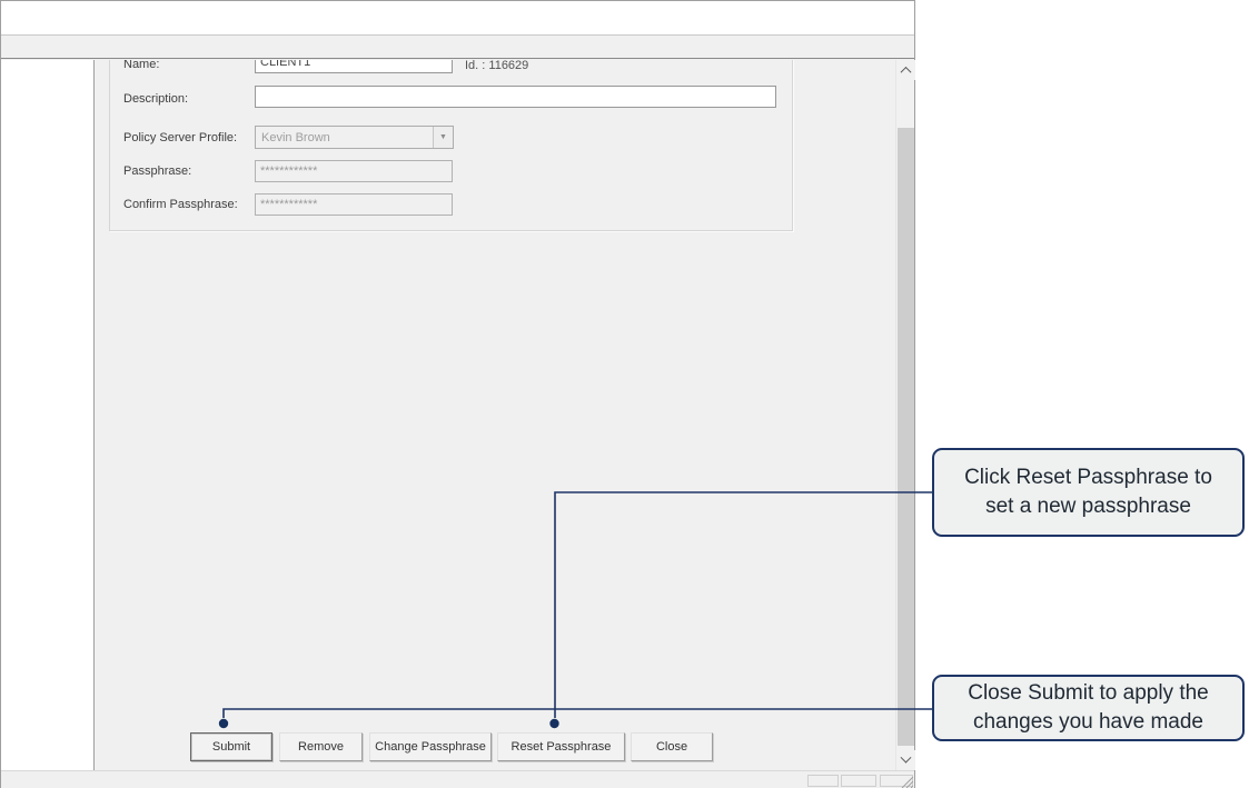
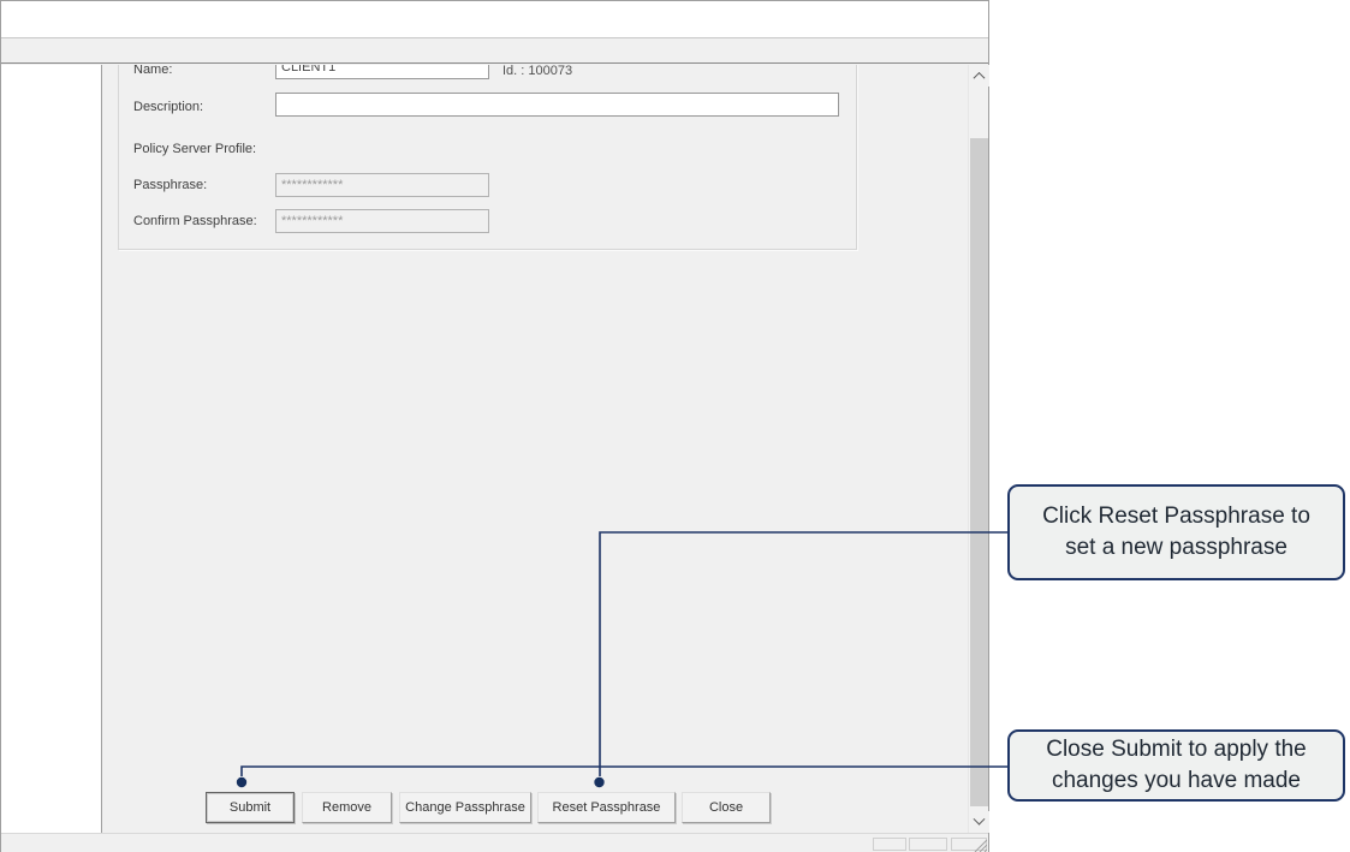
  Name:
  CLIENT1
- Id. : 116629
+ Id. : 100073
  Description:
  Policy Server Profile:
- Kevin Brown
  Passphrase:
  ************
  Confirm Passphrase:
  ************
  Submit
  Remove
  Change Passphrase
  Reset Passphrase
  Close
  Click Reset Passphrase to
  set a new passphrase
  Close Submit to apply the
  changes you have made
